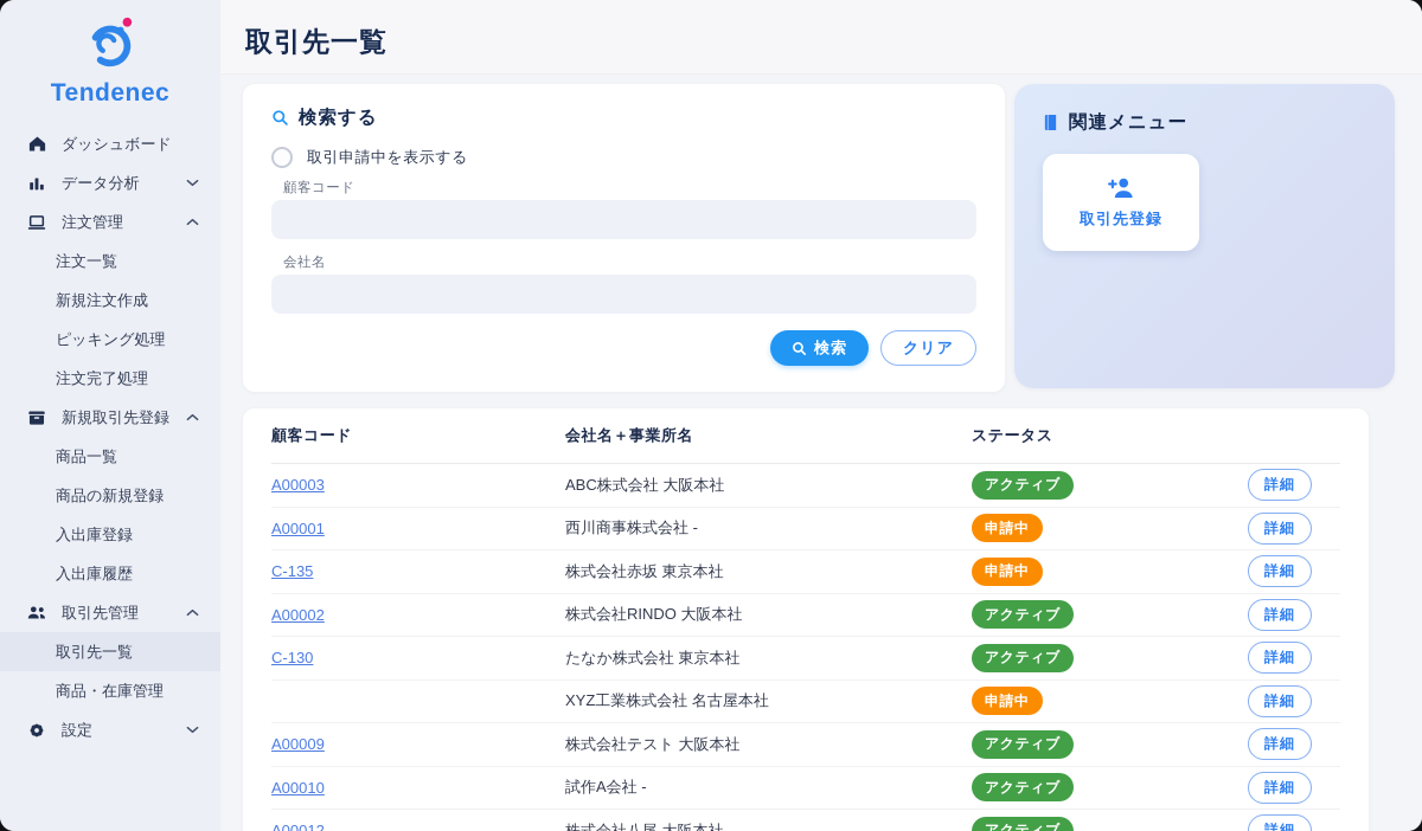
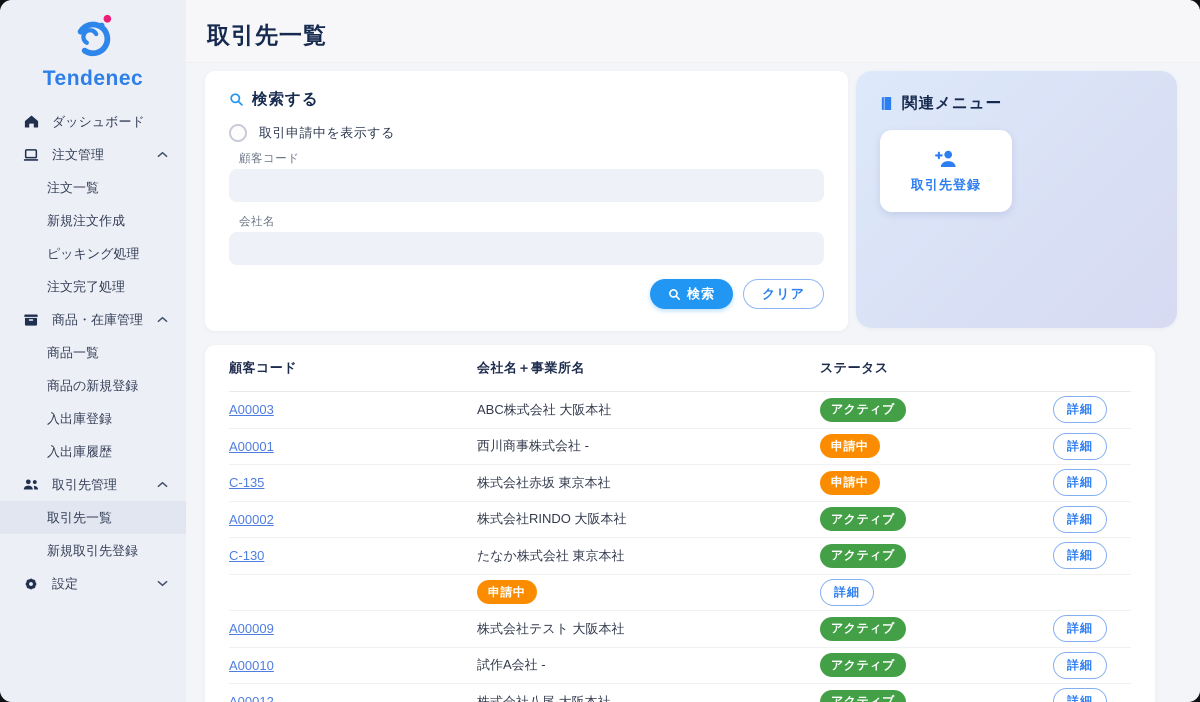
  Tendenec
  ダッシュボード
- データ分析
  注文管理
  注文一覧
  新規注文作成
  ピッキング処理
  注文完了処理
- 新規取引先登録
+ 商品・在庫管理
  商品一覧
  商品の新規登録
  入出庫登録
  入出庫履歴
  取引先管理
  取引先一覧
- 商品・在庫管理
+ 新規取引先登録
  設定
  取引先一覧
  検索する
  取引申請中を表示する
  顧客コード
  会社名
  検索
  クリア
  関連メニュー
  取引先登録
  顧客コード
  会社名＋事業所名
  ステータス
  A00003
  ABC株式会社 大阪本社
  アクティブ
  詳細
  A00001
  西川商事株式会社 -
  申請中
  詳細
  C-135
  株式会社赤坂 東京本社
  申請中
  詳細
  A00002
  株式会社RINDO 大阪本社
  アクティブ
  詳細
  C-130
  たなか株式会社 東京本社
  アクティブ
  詳細
- XYZ工業株式会社 名古屋本社
  申請中
  詳細
  A00009
  株式会社テスト 大阪本社
  アクティブ
  詳細
  A00010
  試作A会社 -
  アクティブ
  詳細
  株式会社八尾 大阪本社
  アクティブ
  詳細
